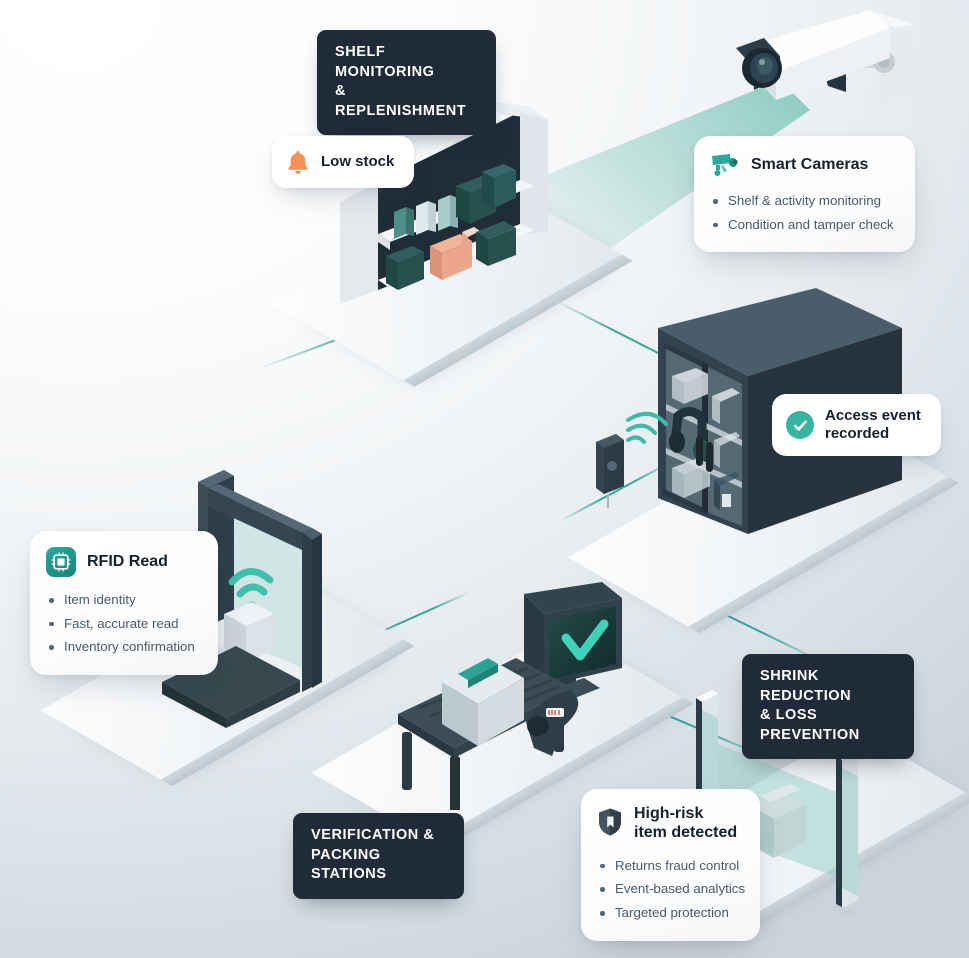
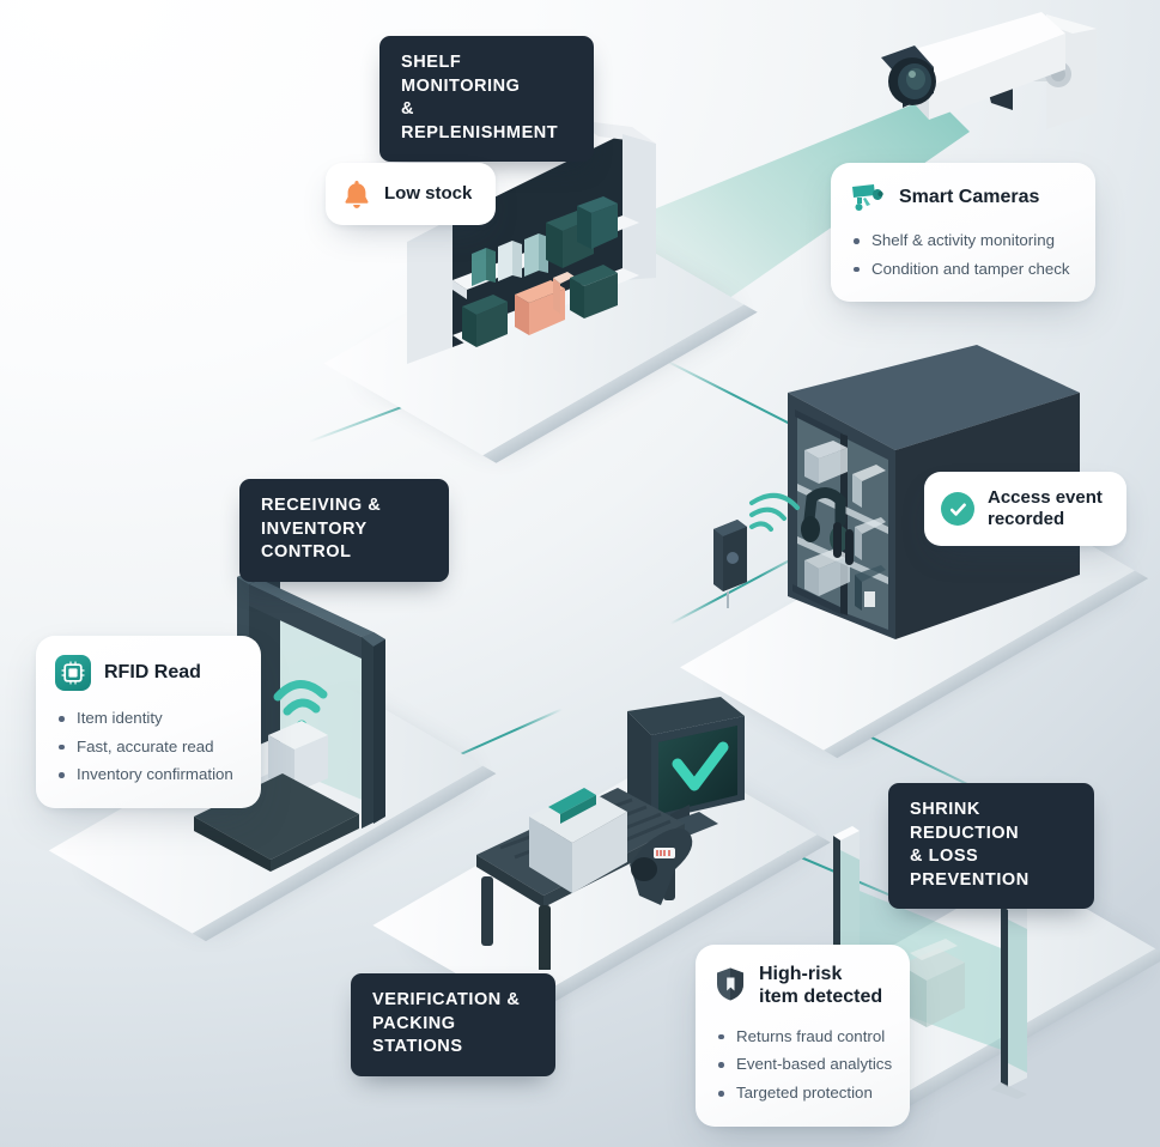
  SHELF MONITORING
  & REPLENISHMENT
+ RECEIVING &
+ INVENTORY CONTROL
  SHRINK REDUCTION
  & LOSS PREVENTION
  VERIFICATION &
  PACKING STATIONS
  Low stock
  Access event
  recorded
  Smart Cameras
  Shelf & activity monitoring
  Condition and tamper check
  RFID Read
  Item identity
  Fast, accurate read
  Inventory confirmation
  High-risk
  item detected
  Returns fraud control
  Event-based analytics
  Targeted protection
